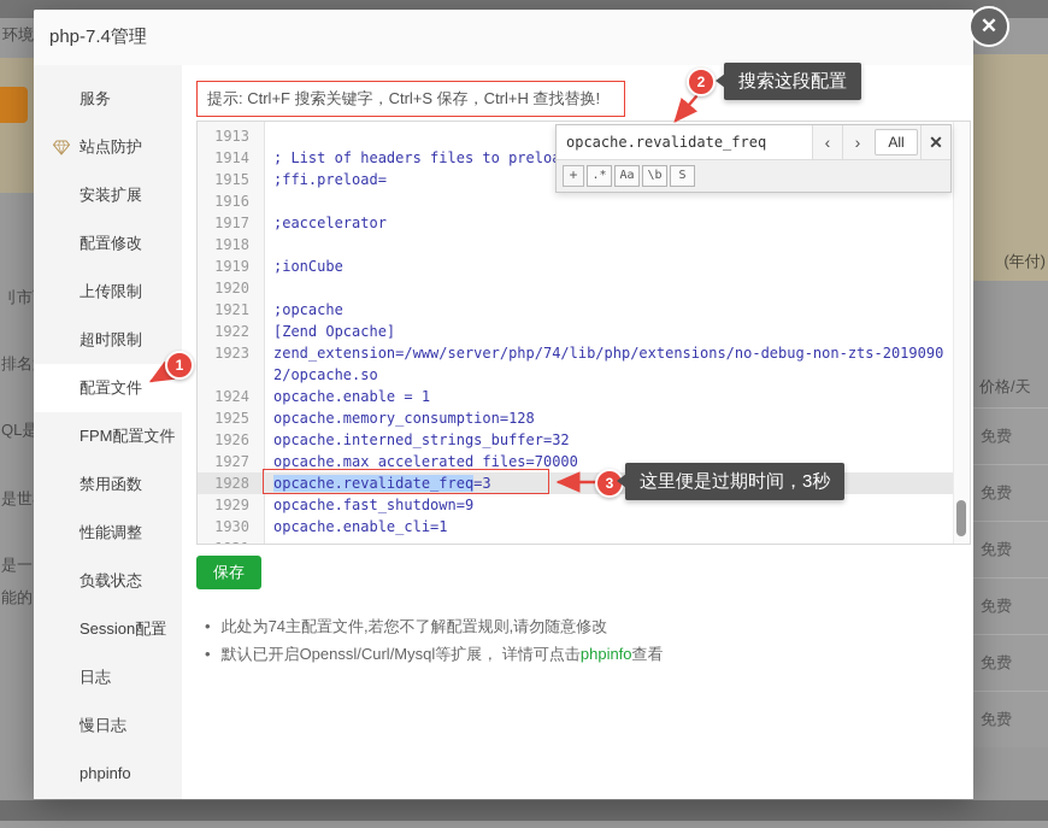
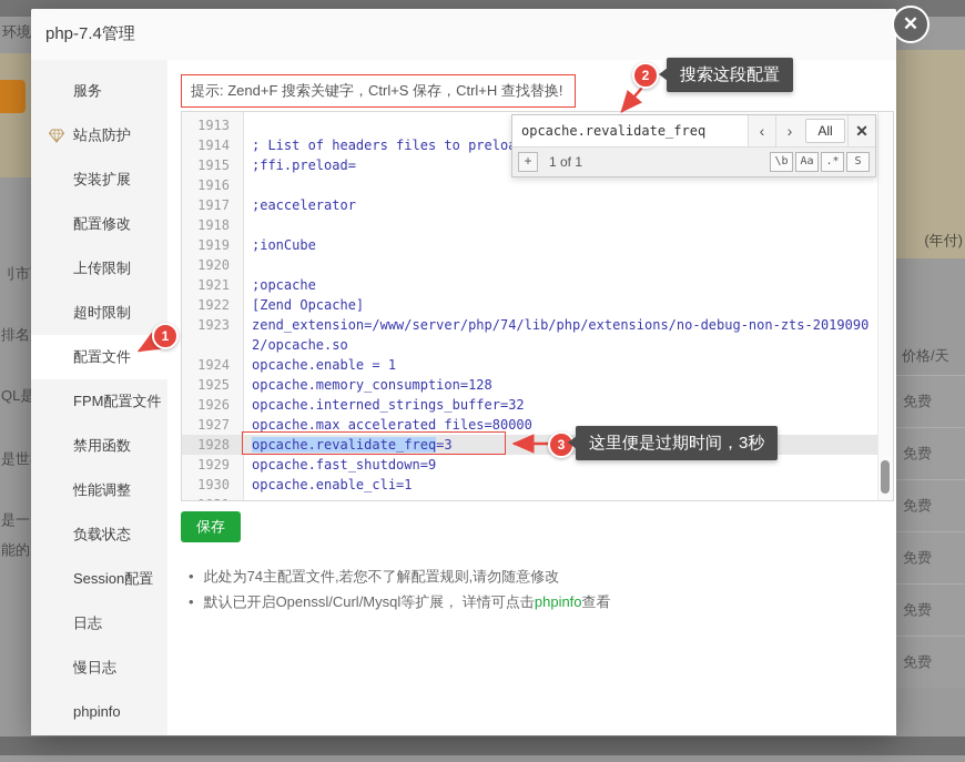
  环境
  QL是
  是一
  能的
  (年付)
  价格/天
  免费
  免费
  免费
  免费
  免费
  免费
  php-7.4管理
  服务
  站点防护
  安装扩展
  配置修改
  上传限制
  超时限制
  配置文件
  FPM配置文件
  禁用函数
  性能调整
  负载状态
  Session配置
  日志
  慢日志
  phpinfo
  ✕
- 提示: Ctrl+F 搜索关键字，Ctrl+S 保存，Ctrl+H 查找替换!
+ 提示: Zend+F 搜索关键字，Ctrl+S 保存，Ctrl+H 查找替换!
  1913
  1914
  ; List of headers files to prelo
  1915
  ;ffi.preload=
  1916
  1917
  ;eaccelerator
  1918
  1919
  ;ionCube
  1920
  1921
  ;opcache
  1922
  [Zend Opcache]
  1923
  zend_extension=/www/server/php/74/lib/php/extensions/no-debug-non-zts-20190902/opcache.so
  1924
  opcache.enable = 1
  1925
  opcache.memory_consumption=128
  1926
  opcache.interned_strings_buffer=32
  1927
- opcache.max_accelerated_files=70000
+ opcache.max_accelerated_files=80000
  1928
  opcache.revalidate_freq=3
  1929
  opcache.fast_shutdown=9
  1930
  opcache.enable_cli=1
  opcache.revalidate_freq
  ‹
  ›
  All
  ✕
  +
+ 1 of 1
- .*
+ \b
  Aa
- \b
+ .*
  S
  保存
  此处为74主配置文件,若您不了解配置规则,请勿随意修改
  默认已开启Openssl/Curl/Mysql等扩展， 详情可点击phpinfo查看
  1
  2
  3
  搜索这段配置
  这里便是过期时间，3秒
